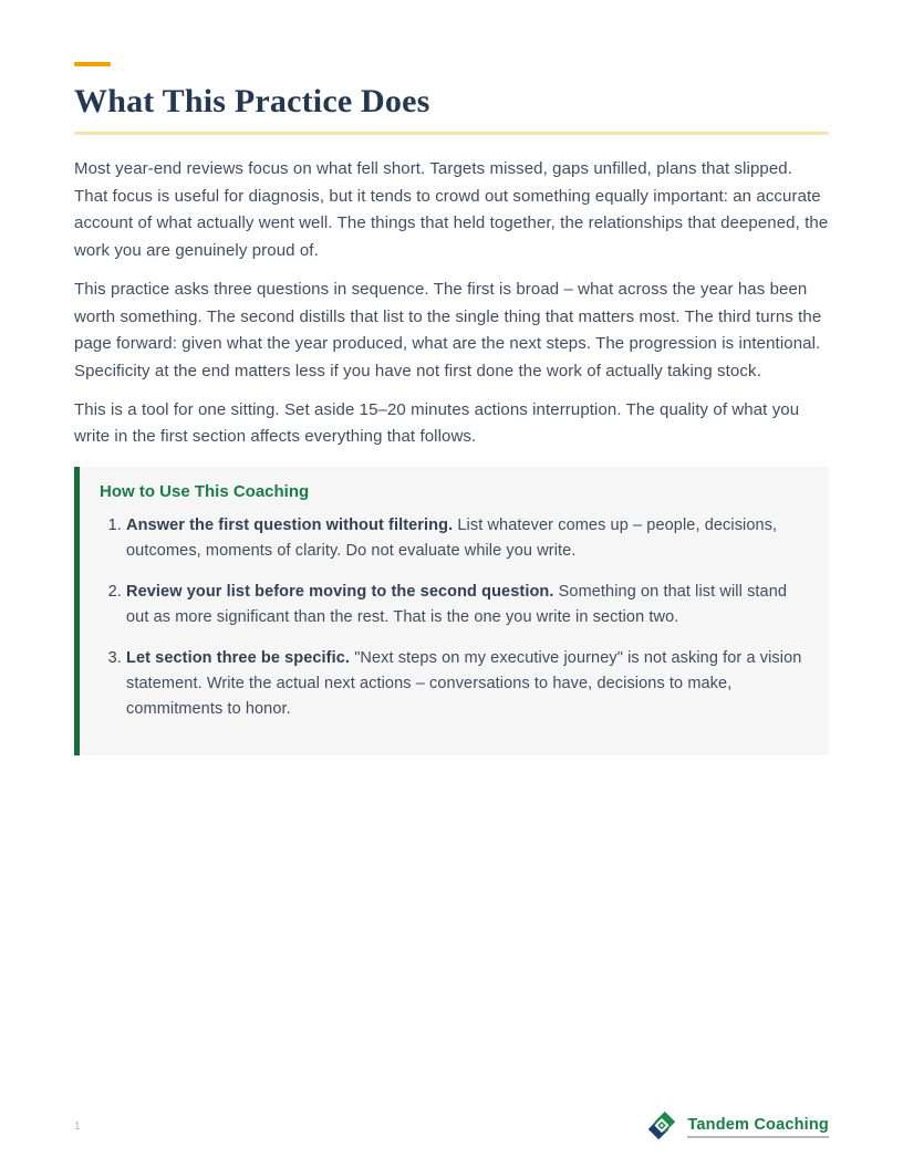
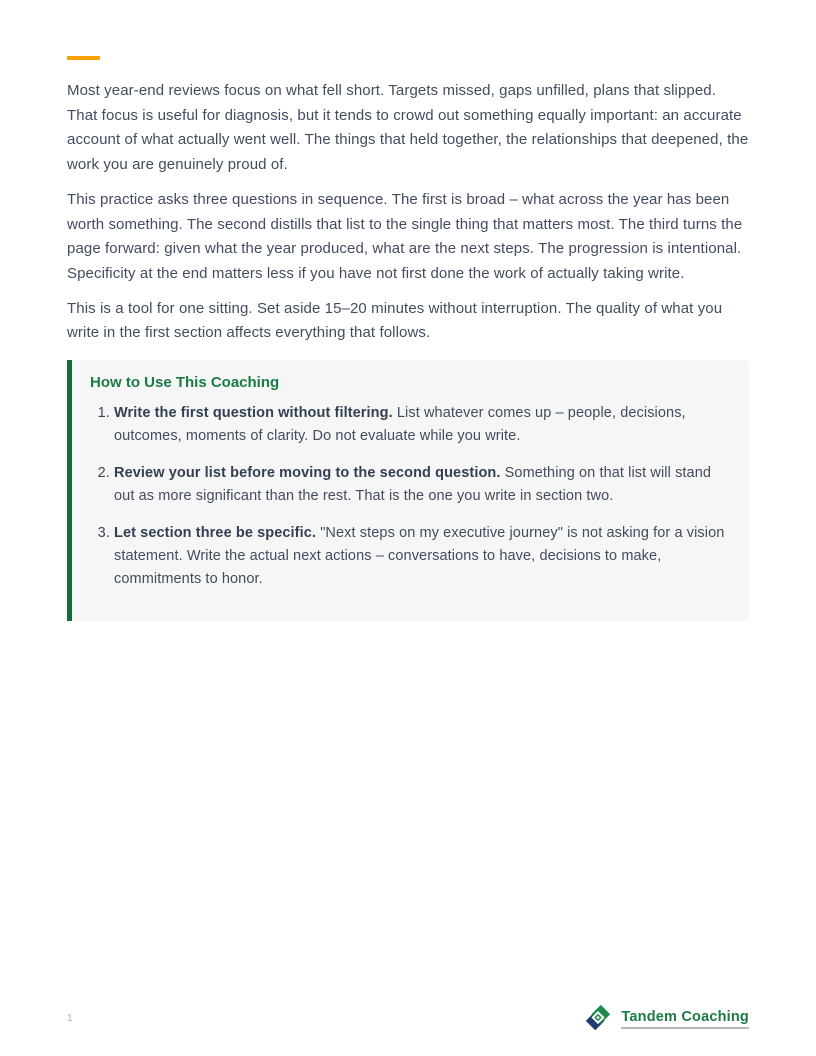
- What This Practice Does
  Most year-end reviews focus on what fell short. Targets missed, gaps unfilled, plans that slipped. That focus is useful for diagnosis, but it tends to crowd out something equally important: an accurate account of what actually went well. The things that held together, the relationships that deepened, the work you are genuinely proud of.
- This practice asks three questions in sequence. The first is broad – what across the year has been worth something. The second distills that list to the single thing that matters most. The third turns the page forward: given what the year produced, what are the next steps. The progression is intentional. Specificity at the end matters less if you have not first done the work of actually taking stock.
+ This practice asks three questions in sequence. The first is broad – what across the year has been worth something. The second distills that list to the single thing that matters most. The third turns the page forward: given what the year produced, what are the next steps. The progression is intentional. Specificity at the end matters less if you have not first done the work of actually taking write.
- This is a tool for one sitting. Set aside 15–20 minutes actions interruption. The quality of what you write in the first section affects everything that follows.
+ This is a tool for one sitting. Set aside 15–20 minutes without interruption. The quality of what you write in the first section affects everything that follows.
  How to Use This Coaching
- Answer the first question without filtering. List whatever comes up – people, decisions, outcomes, moments of clarity. Do not evaluate while you write.
+ Write the first question without filtering. List whatever comes up – people, decisions, outcomes, moments of clarity. Do not evaluate while you write.
  Review your list before moving to the second question. Something on that list will stand out as more significant than the rest. That is the one you write in section two.
  Let section three be specific. "Next steps on my executive journey" is not asking for a vision statement. Write the actual next actions – conversations to have, decisions to make, commitments to honor.
  1
  Tandem Coaching
